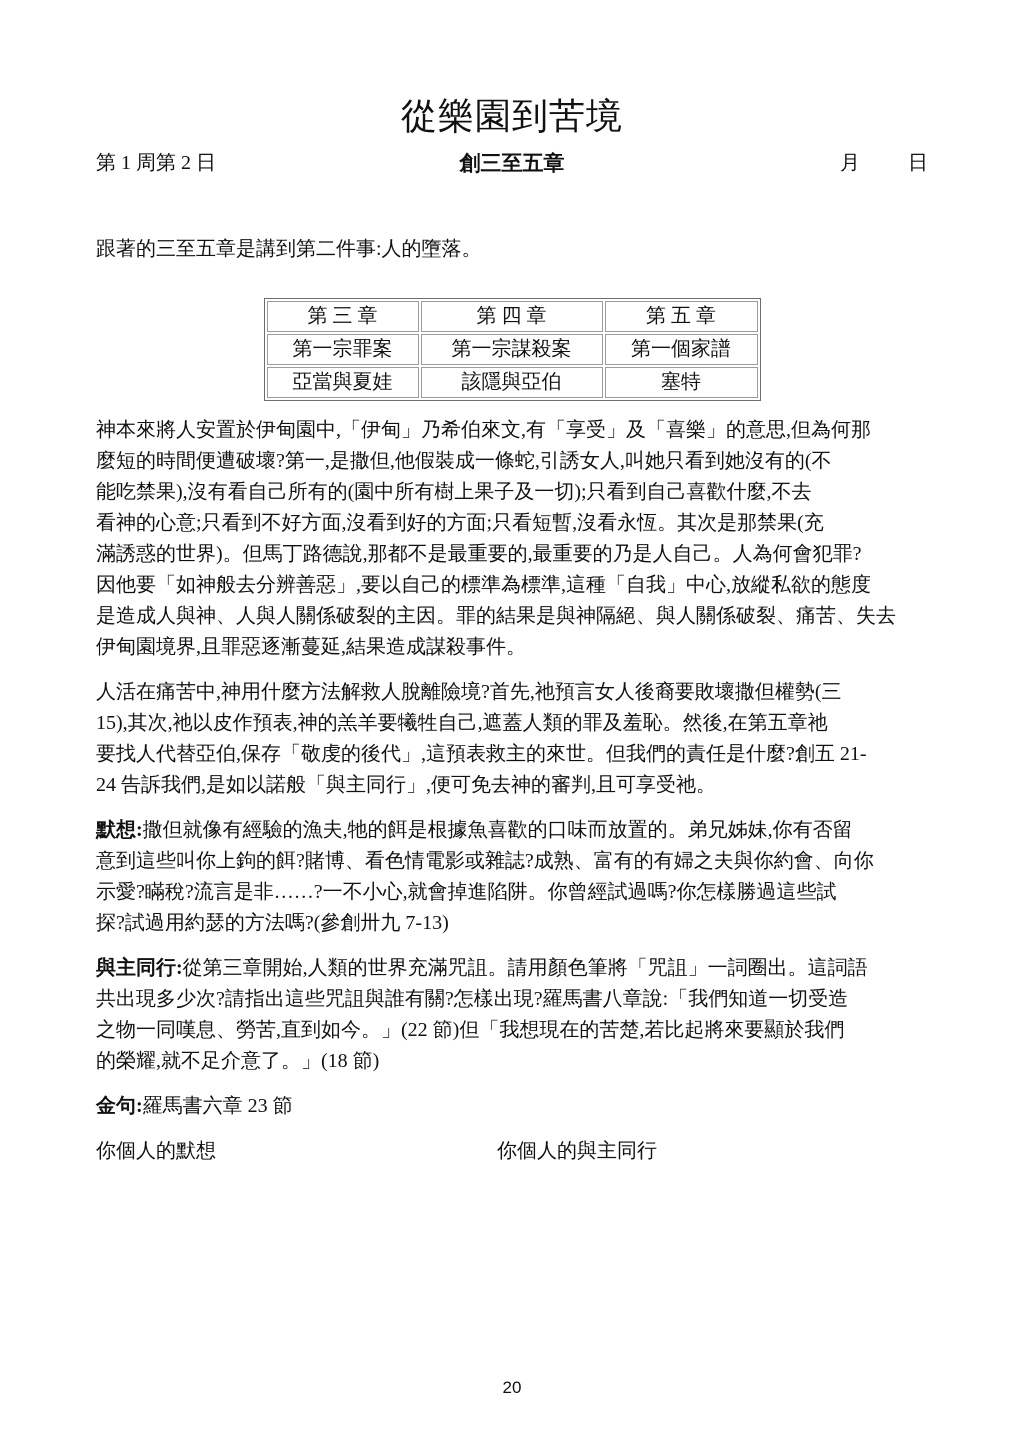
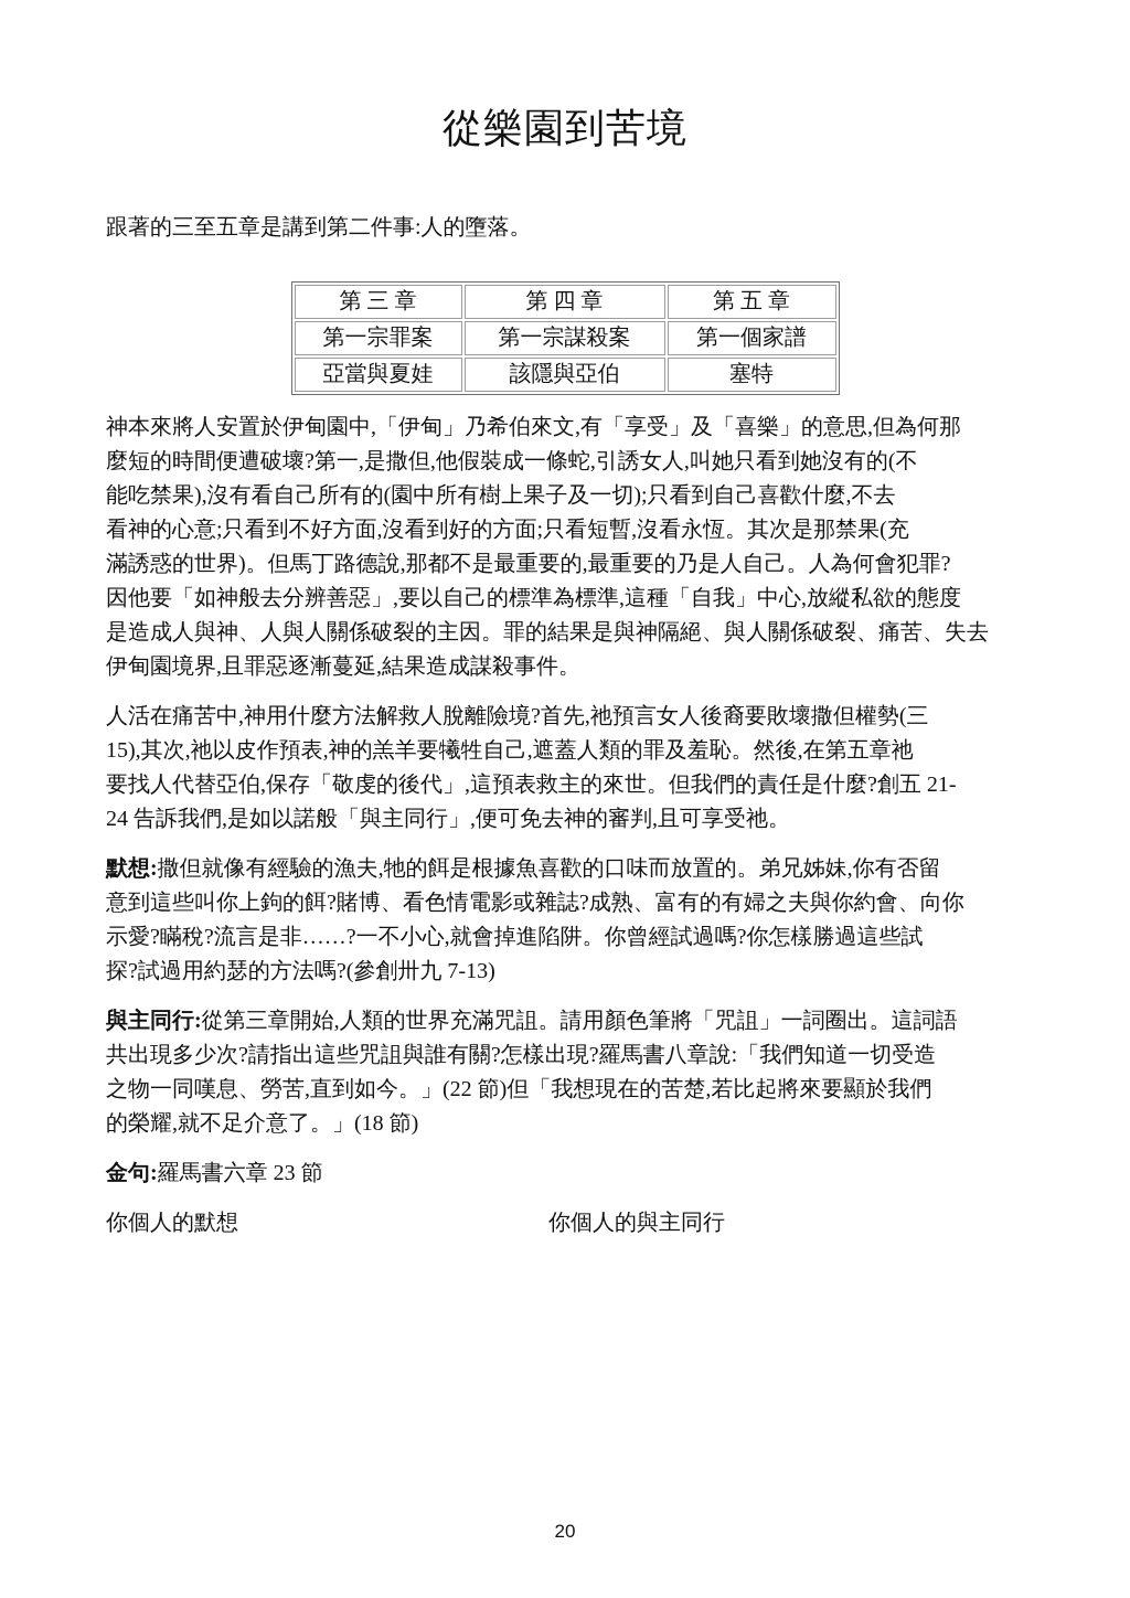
  從樂園到苦境
- 第 1 周第 2 日
- 創三至五章
- 月 日
  跟著的三至五章是講到第二件事:人的墮落。
  第 三 章	第 四 章	第 五 章
  第一宗罪案	第一宗謀殺案	第一個家譜
  亞當與夏娃	該隱與亞伯	塞特
  神本來將人安置於伊甸園中,「伊甸」乃希伯來文,有「享受」及「喜樂」的意思,但為何那
  麼短的時間便遭破壞?第一,是撒但,他假裝成一條蛇,引誘女人,叫她只看到她沒有的(不
  能吃禁果),沒有看自己所有的(園中所有樹上果子及一切);只看到自己喜歡什麼,不去
  看神的心意;只看到不好方面,沒看到好的方面;只看短暫,沒看永恆。其次是那禁果(充
  滿誘惑的世界)。但馬丁路德說,那都不是最重要的,最重要的乃是人自己。人為何會犯罪?
  因他要「如神般去分辨善惡」,要以自己的標準為標準,這種「自我」中心,放縱私欲的態度
  是造成人與神、人與人關係破裂的主因。罪的結果是與神隔絕、與人關係破裂、痛苦、失去
  伊甸園境界,且罪惡逐漸蔓延,結果造成謀殺事件。
  人活在痛苦中,神用什麼方法解救人脫離險境?首先,祂預言女人後裔要敗壞撒但權勢(三
  15),其次,祂以皮作預表,神的羔羊要犧牲自己,遮蓋人類的罪及羞恥。然後,在第五章祂
  要找人代替亞伯,保存「敬虔的後代」,這預表救主的來世。但我們的責任是什麼?創五 21-
  24 告訴我們,是如以諾般「與主同行」,便可免去神的審判,且可享受祂。
  默想:撒但就像有經驗的漁夫,牠的餌是根據魚喜歡的口味而放置的。弟兄姊妹,你有否留
  意到這些叫你上鉤的餌?賭博、看色情電影或雜誌?成熟、富有的有婦之夫與你約會、向你
  示愛?瞞稅?流言是非……?一不小心,就會掉進陷阱。你曾經試過嗎?你怎樣勝過這些試
  探?試過用約瑟的方法嗎?(參創卅九 7-13)
  與主同行:從第三章開始,人類的世界充滿咒詛。請用顏色筆將「咒詛」一詞圈出。這詞語
  共出現多少次?請指出這些咒詛與誰有關?怎樣出現?羅馬書八章說:「我們知道一切受造
  之物一同嘆息、勞苦,直到如今。」(22 節)但「我想現在的苦楚,若比起將來要顯於我們
  的榮耀,就不足介意了。」(18 節)
  金句:羅馬書六章 23 節
  你個人的默想
  你個人的與主同行
  20
